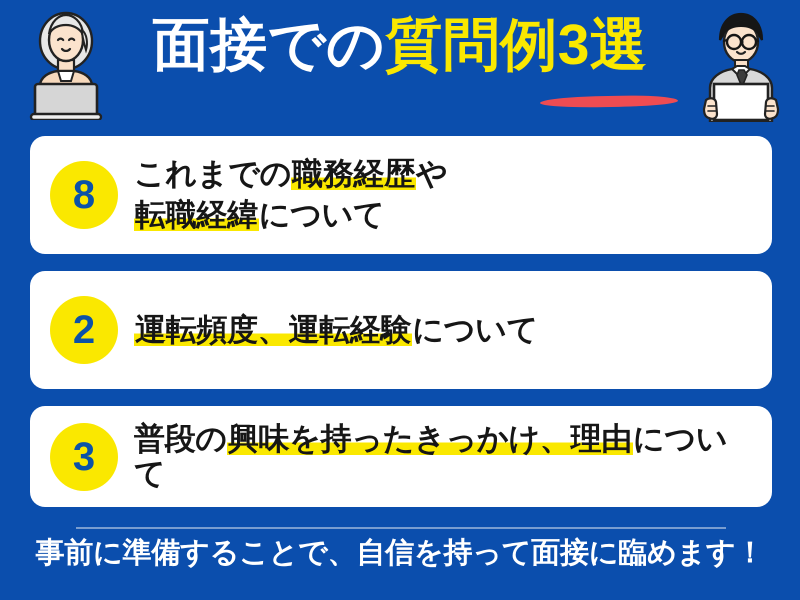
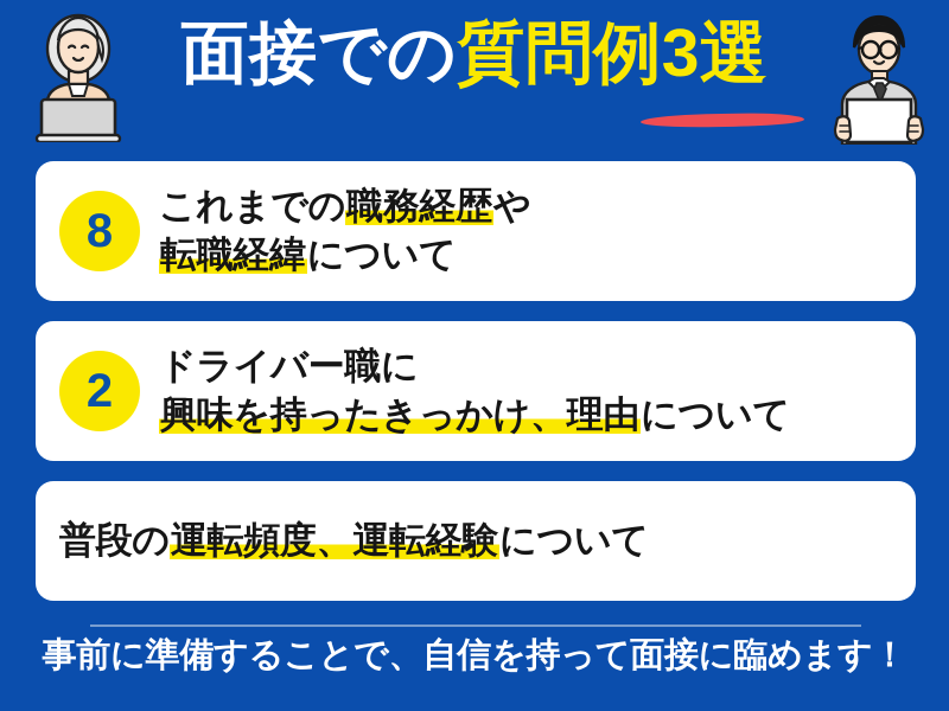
  面接での質問例3選
  8
  これまでの職務経歴や
  転職経緯について
  2
+ ドライバー職に
- 運転頻度、運転経験について
+ 興味を持ったきっかけ、理由について
- 3
- 普段の興味を持ったきっかけ、理由について
+ 普段の運転頻度、運転経験について
  事前に準備することで、自信を持って面接に臨めます！
